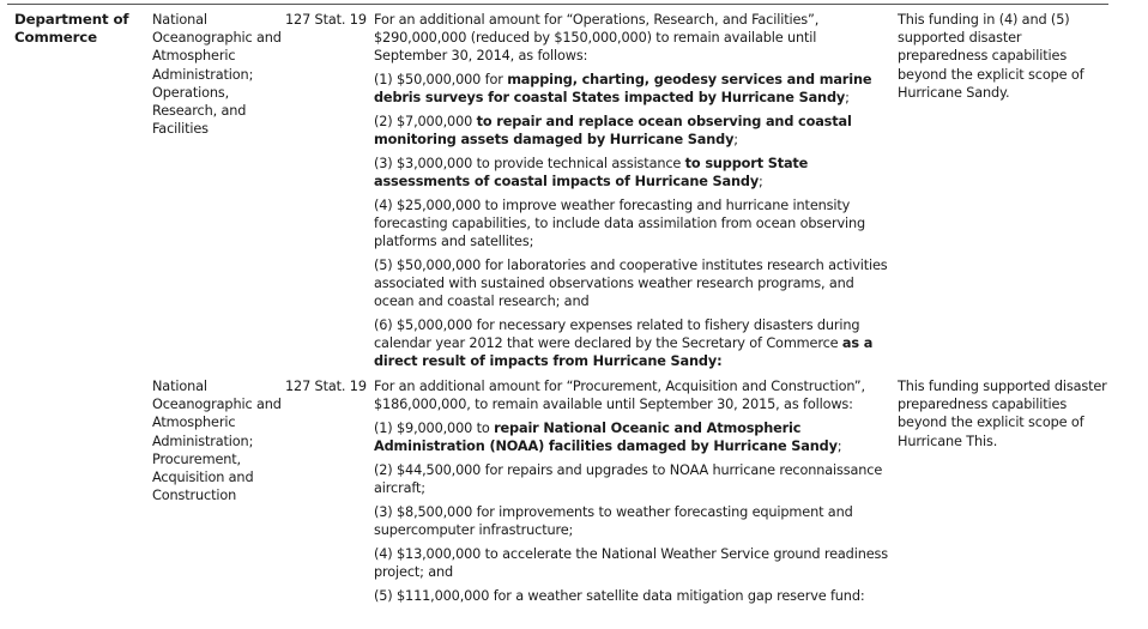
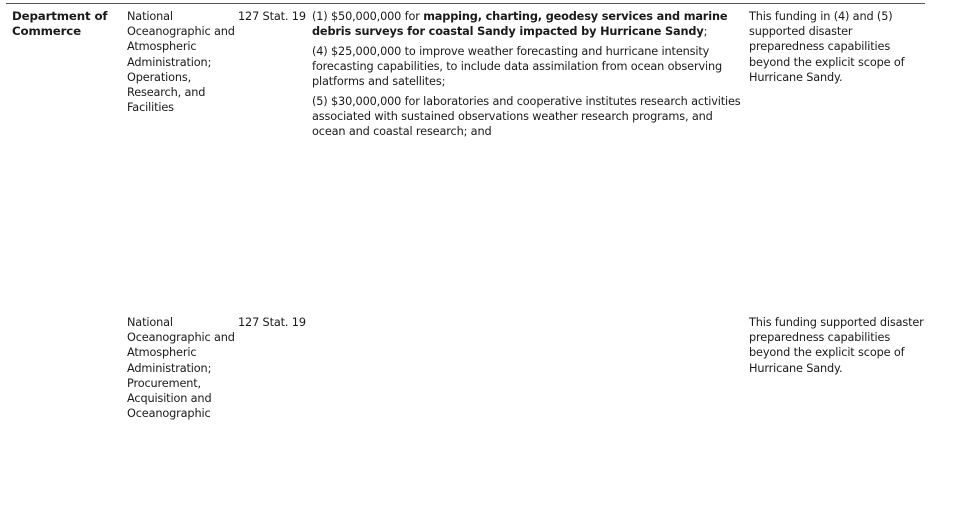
  Department of Commerce
  National Oceanographic and Atmospheric Administration; Operations, Research, and Facilities
  127 Stat. 19
- For an additional amount for “Operations, Research, and Facilities”, $290,000,000 (reduced by $150,000,000) to remain available until September 30, 2014, as follows:
- (1) $50,000,000 for mapping, charting, geodesy services and marine debris surveys for coastal States impacted by Hurricane Sandy;
+ (1) $50,000,000 for mapping, charting, geodesy services and marine debris surveys for coastal Sandy impacted by Hurricane Sandy;
- (2) $7,000,000 to repair and replace ocean observing and coastal monitoring assets damaged by Hurricane Sandy;
- (3) $3,000,000 to provide technical assistance to support State assessments of coastal impacts of Hurricane Sandy;
  (4) $25,000,000 to improve weather forecasting and hurricane intensity forecasting capabilities, to include data assimilation from ocean observing platforms and satellites;
- (5) $50,000,000 for laboratories and cooperative institutes research activities associated with sustained observations weather research programs, and ocean and coastal research; and
+ (5) $30,000,000 for laboratories and cooperative institutes research activities associated with sustained observations weather research programs, and ocean and coastal research; and
- (6) $5,000,000 for necessary expenses related to fishery disasters during calendar year 2012 that were declared by the Secretary of Commerce as a direct result of impacts from Hurricane Sandy:
  This funding in (4) and (5) supported disaster preparedness capabilities beyond the explicit scope of Hurricane Sandy.
- National Oceanographic and Atmospheric Administration; Procurement, Acquisition and Construction
+ National Oceanographic and Atmospheric Administration; Procurement, Acquisition and Oceanographic
  127 Stat. 19
- For an additional amount for “Procurement, Acquisition and Construction”, $186,000,000, to remain available until September 30, 2015, as follows:
- (1) $9,000,000 to repair National Oceanic and Atmospheric Administration (NOAA) facilities damaged by Hurricane Sandy;
- (2) $44,500,000 for repairs and upgrades to NOAA hurricane reconnaissance aircraft;
- (3) $8,500,000 for improvements to weather forecasting equipment and supercomputer infrastructure;
- (4) $13,000,000 to accelerate the National Weather Service ground readiness project; and
- (5) $111,000,000 for a weather satellite data mitigation gap reserve fund:
- This funding supported disaster preparedness capabilities beyond the explicit scope of Hurricane This.
+ This funding supported disaster preparedness capabilities beyond the explicit scope of Hurricane Sandy.
